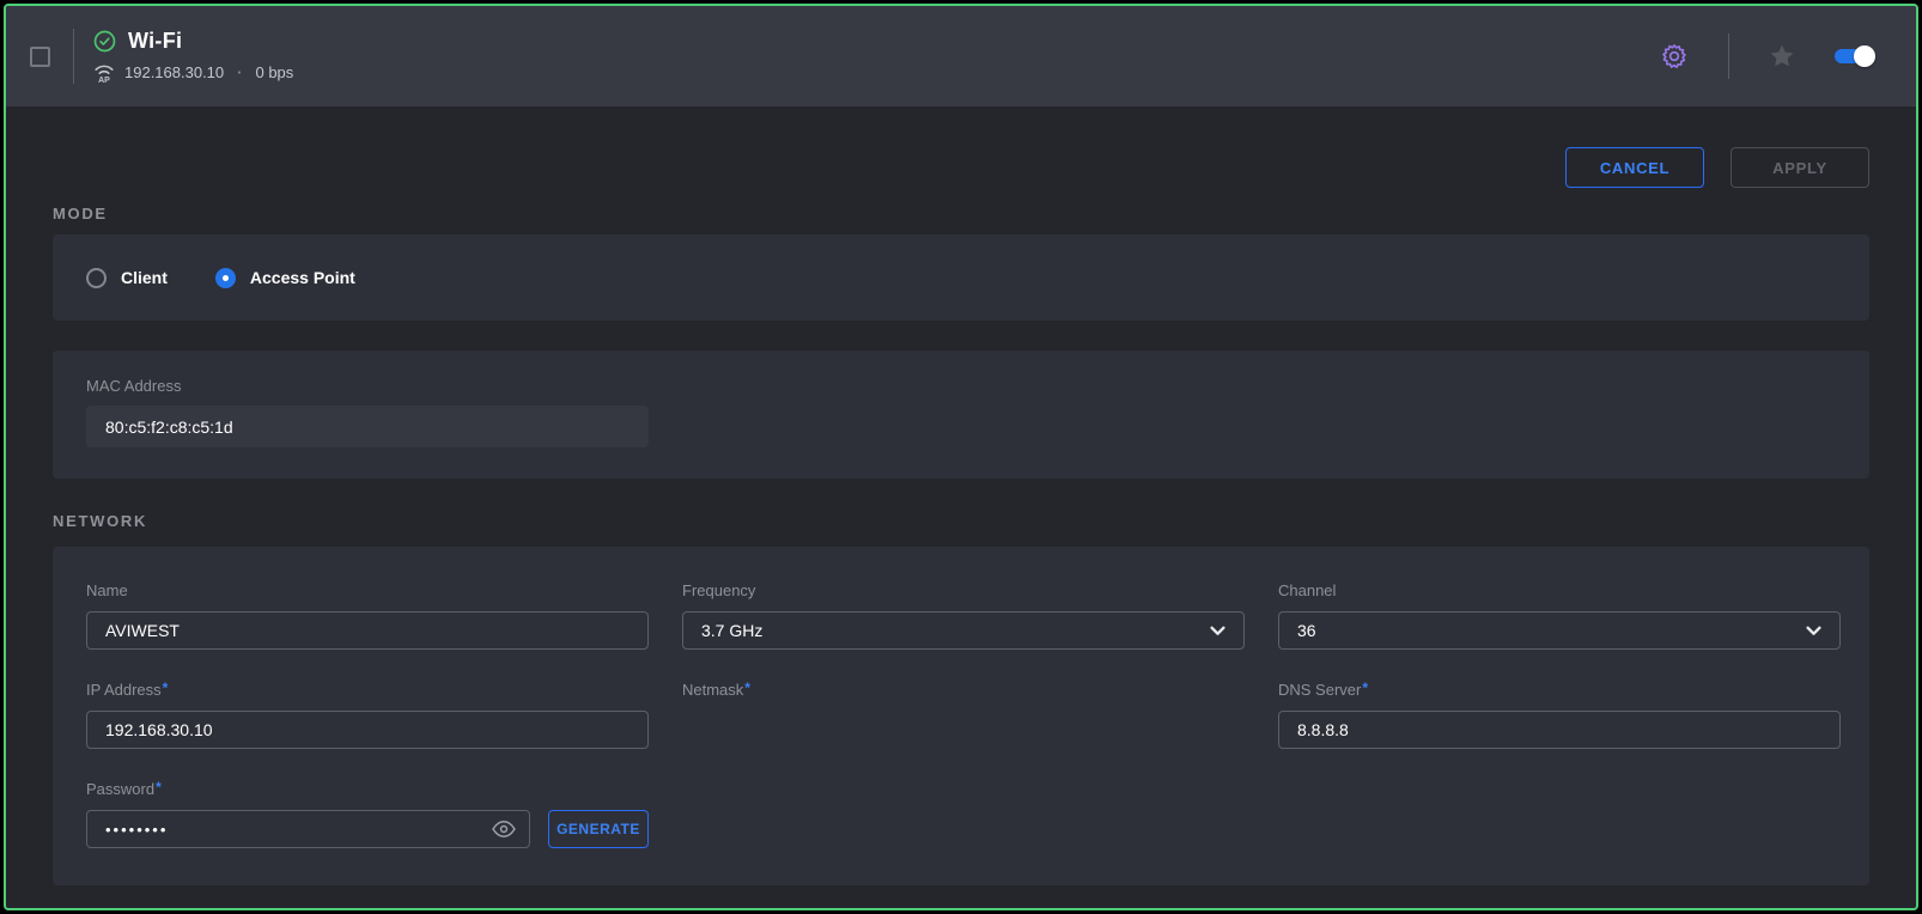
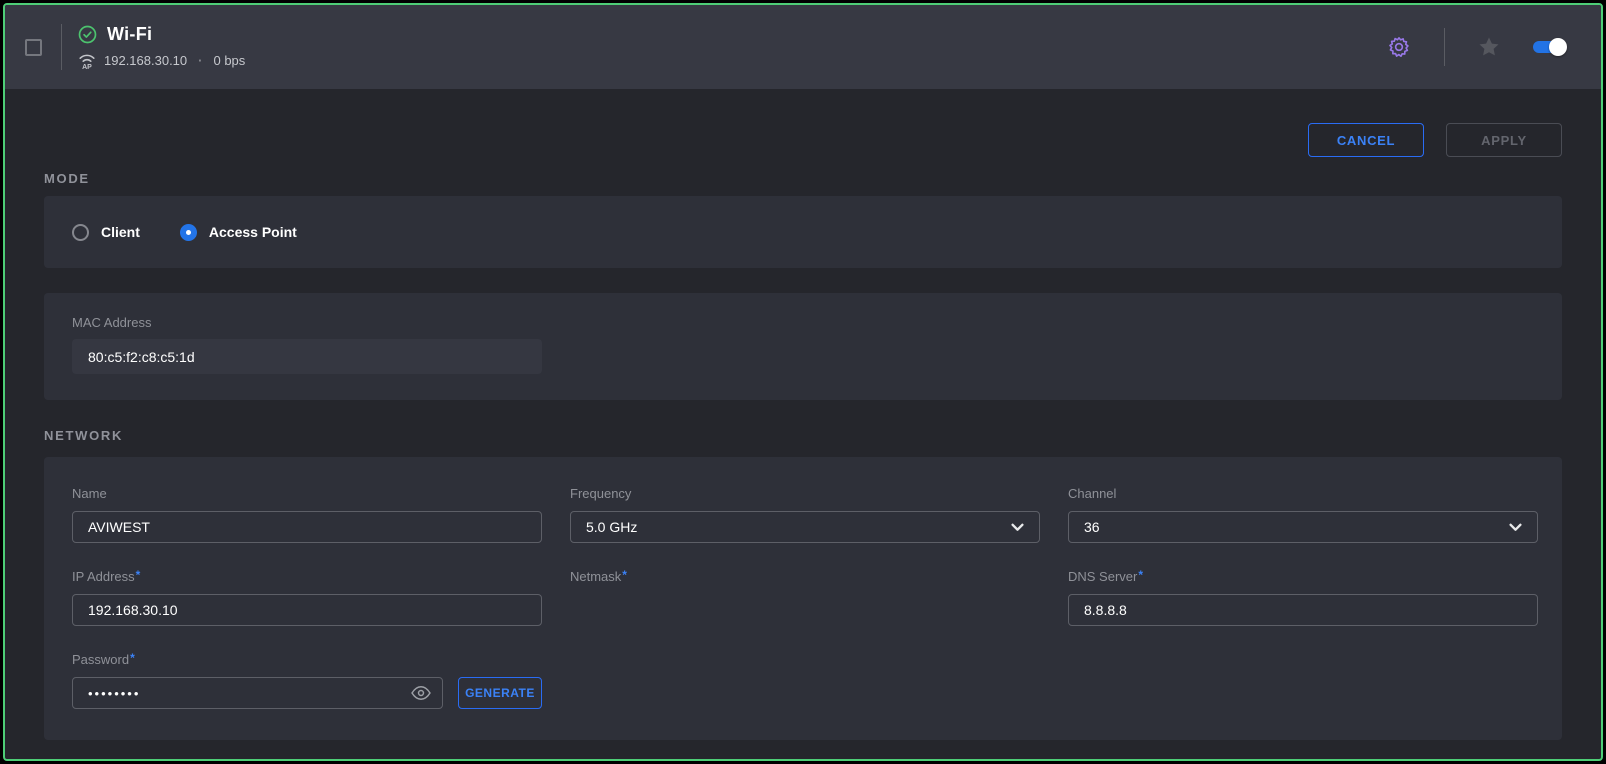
  Wi-Fi
  192.168.30.10
  ·
  0 bps
  CANCEL
  APPLY
  MODE
  Client
  Access Point
  MAC Address
  80:c5:f2:c8:c5:1d
  NETWORK
  Name
  AVIWEST
  Frequency
- 3.7 GHz
+ 5.0 GHz
  Channel
  36
  IP Address*
  192.168.30.10
  Netmask*
  DNS Server*
  8.8.8.8
  Password*
  ••••••••
  GENERATE
